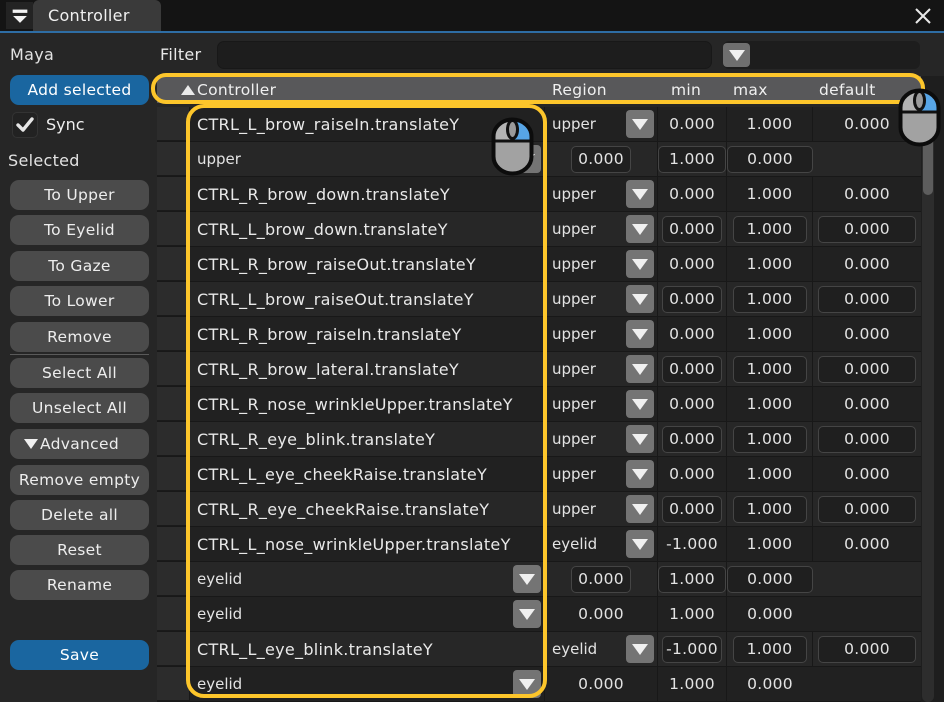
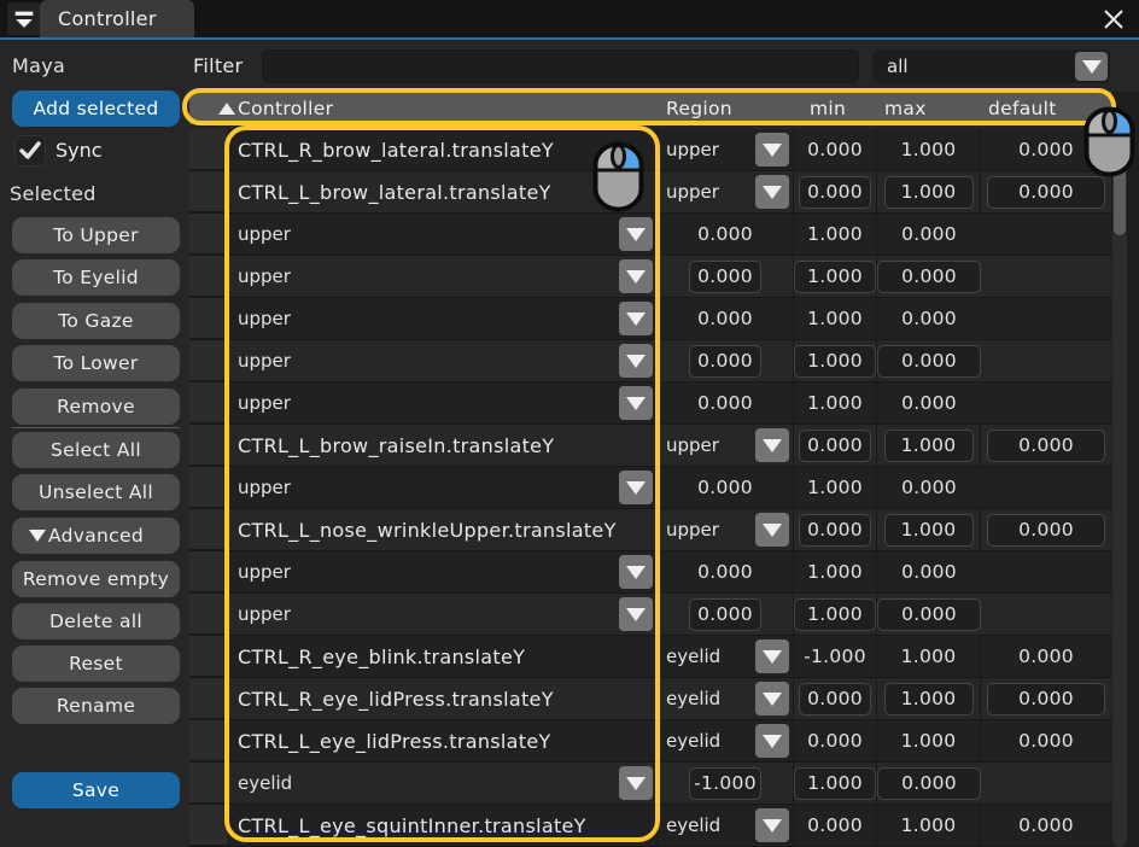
  Controller
  Maya
  Add selected
  Sync
  Selected
  To Upper
  To Eyelid
  To Gaze
  To Lower
  Remove
  Select All
  Unselect All
  Advanced
  Remove empty
  Delete all
  Reset
  Rename
  Save
  Filter
+ all
  Controller
  Region
  min
  max
  default
- CTRL_L_brow_raiseIn.translateY
+ CTRL_R_brow_lateral.translateY
  upper
  0.000
  1.000
  0.000
+ CTRL_L_brow_lateral.translateY
  upper
  0.000
  1.000
  0.000
- CTRL_R_brow_down.translateY
  upper
  0.000
  1.000
  0.000
- CTRL_L_brow_down.translateY
  upper
  0.000
  1.000
  0.000
- CTRL_R_brow_raiseOut.translateY
  upper
  0.000
  1.000
  0.000
- CTRL_L_brow_raiseOut.translateY
  upper
  0.000
  1.000
  0.000
- CTRL_R_brow_raiseIn.translateY
  upper
  0.000
  1.000
  0.000
- CTRL_R_brow_lateral.translateY
+ CTRL_L_brow_raiseIn.translateY
  upper
  0.000
  1.000
  0.000
- CTRL_R_nose_wrinkleUpper.translateY
  upper
  0.000
  1.000
  0.000
- CTRL_R_eye_blink.translateY
+ CTRL_L_nose_wrinkleUpper.translateY
  upper
  0.000
  1.000
  0.000
- CTRL_L_eye_cheekRaise.translateY
  upper
  0.000
  1.000
  0.000
- CTRL_R_eye_cheekRaise.translateY
  upper
  0.000
  1.000
  0.000
- CTRL_L_nose_wrinkleUpper.translateY
+ CTRL_R_eye_blink.translateY
  eyelid
  -1.000
  1.000
  0.000
+ CTRL_R_eye_lidPress.translateY
  eyelid
  0.000
  1.000
  0.000
+ CTRL_L_eye_lidPress.translateY
  eyelid
  0.000
  1.000
  0.000
- CTRL_L_eye_blink.translateY
  eyelid
  -1.000
  1.000
  0.000
+ CTRL_L_eye_squintInner.translateY
  eyelid
  0.000
  1.000
  0.000
